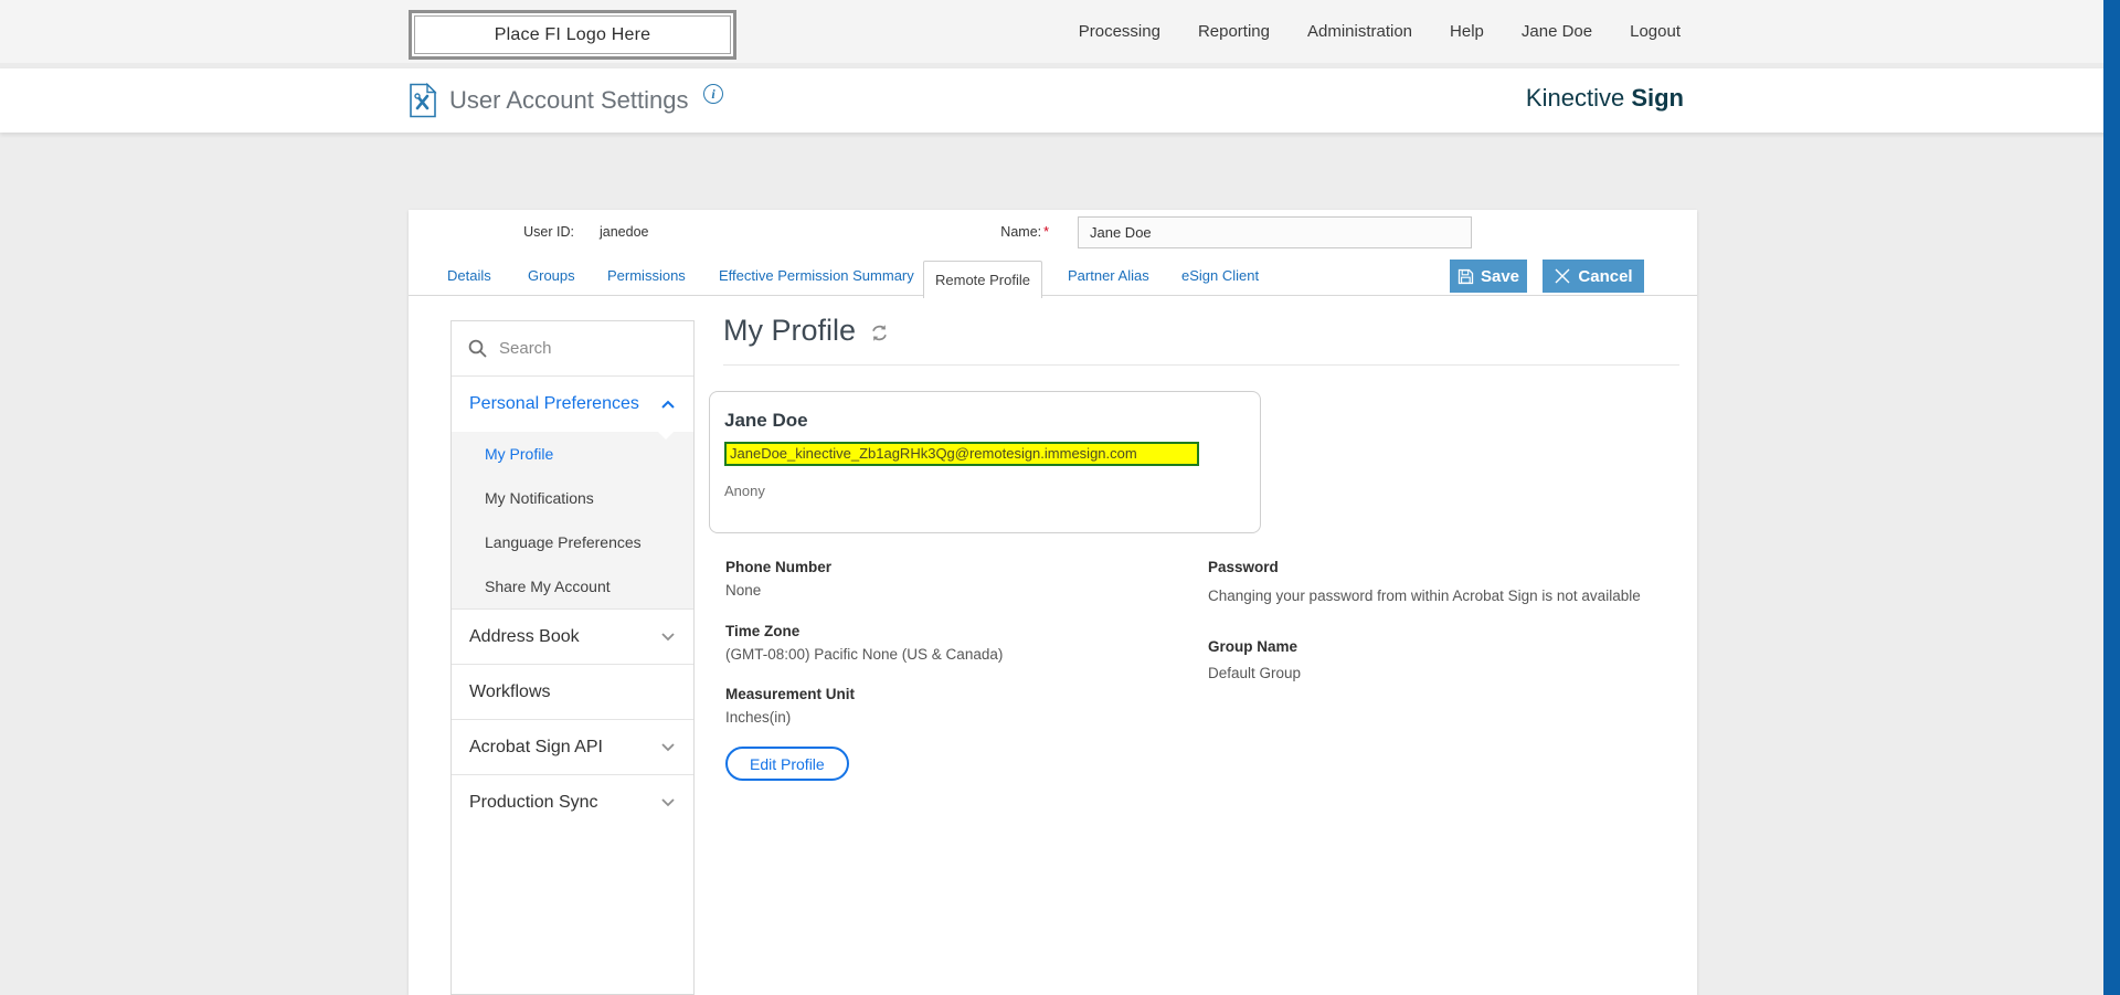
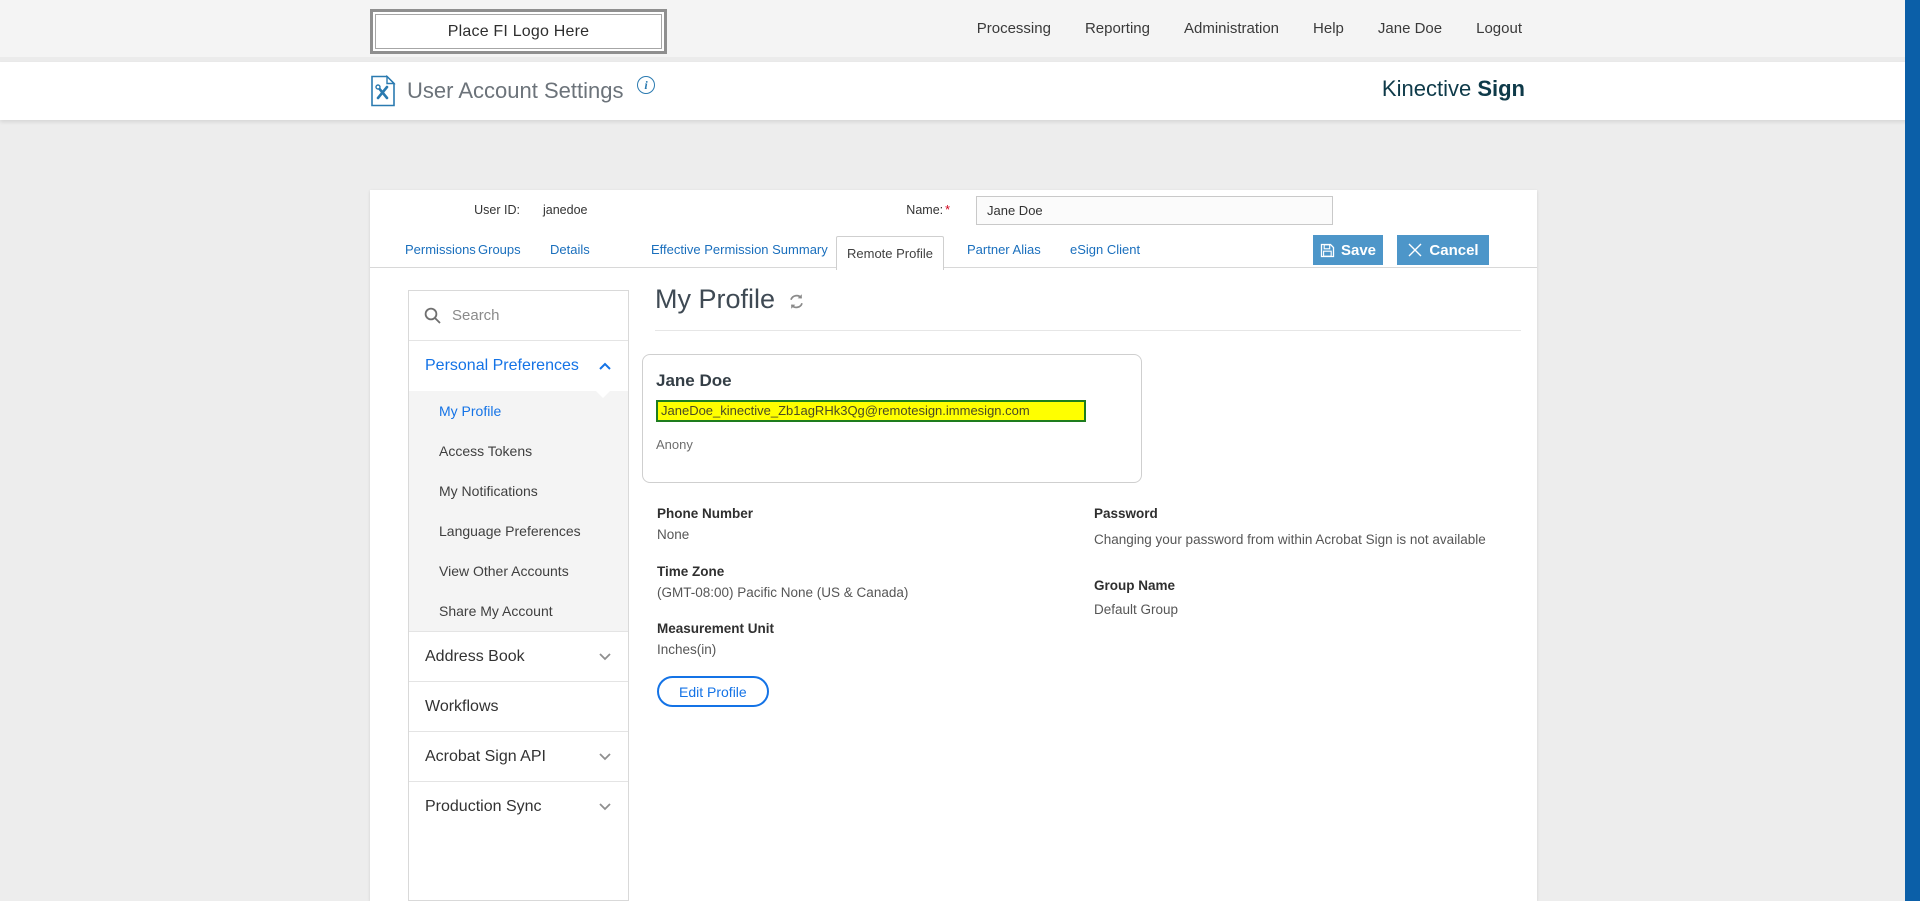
  Place FI Logo Here
  Processing
  Reporting
  Administration
  Help
  Jane Doe
  Logout
  User Account Settings
  i
  Kinective Sign
  User ID:
  janedoe
  Name: *
  Jane Doe
- Details
+ Permissions
  Groups
- Permissions
+ Details
  Effective Permission Summary
  Remote Profile
  Partner Alias
  eSign Client
  Save
  Cancel
  Search
  Personal Preferences
  My Profile
+ Access Tokens
  My Notifications
  Language Preferences
+ View Other Accounts
  Share My Account
  Address Book
  Workflows
  Acrobat Sign API
  Production Sync
  My Profile
  Jane Doe
  JaneDoe_kinective_Zb1agRHk3Qg@remotesign.immesign.com
  Anony
  Phone Number
  None
  Time Zone
  (GMT-08:00) Pacific None (US & Canada)
  Measurement Unit
  Inches(in)
  Password
  Changing your password from within Acrobat Sign is not available
  Group Name
  Default Group
  Edit Profile
